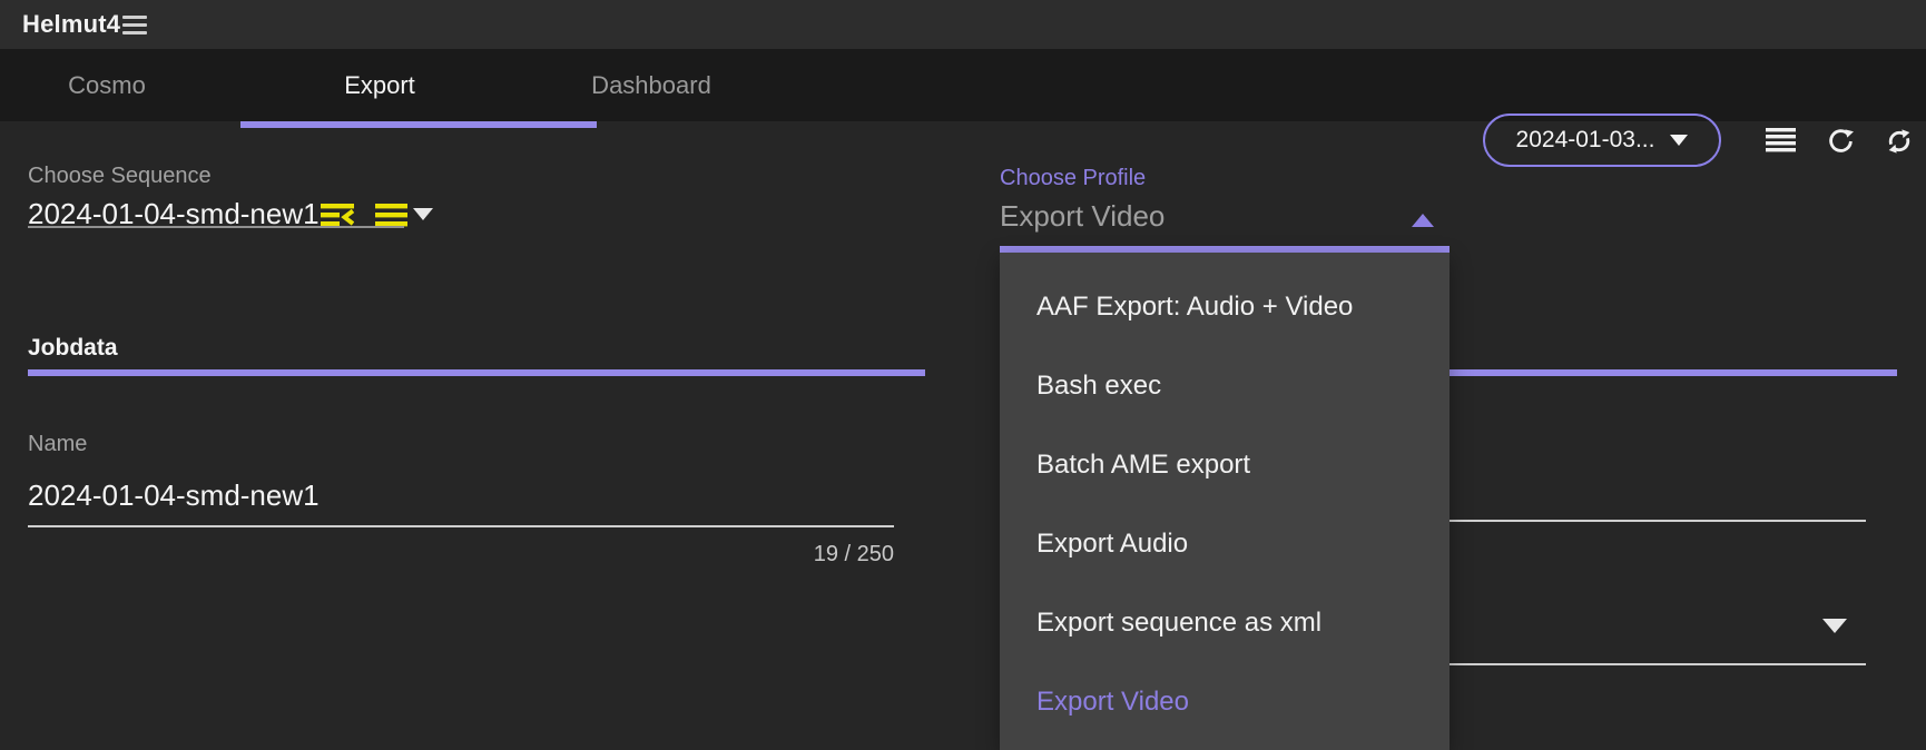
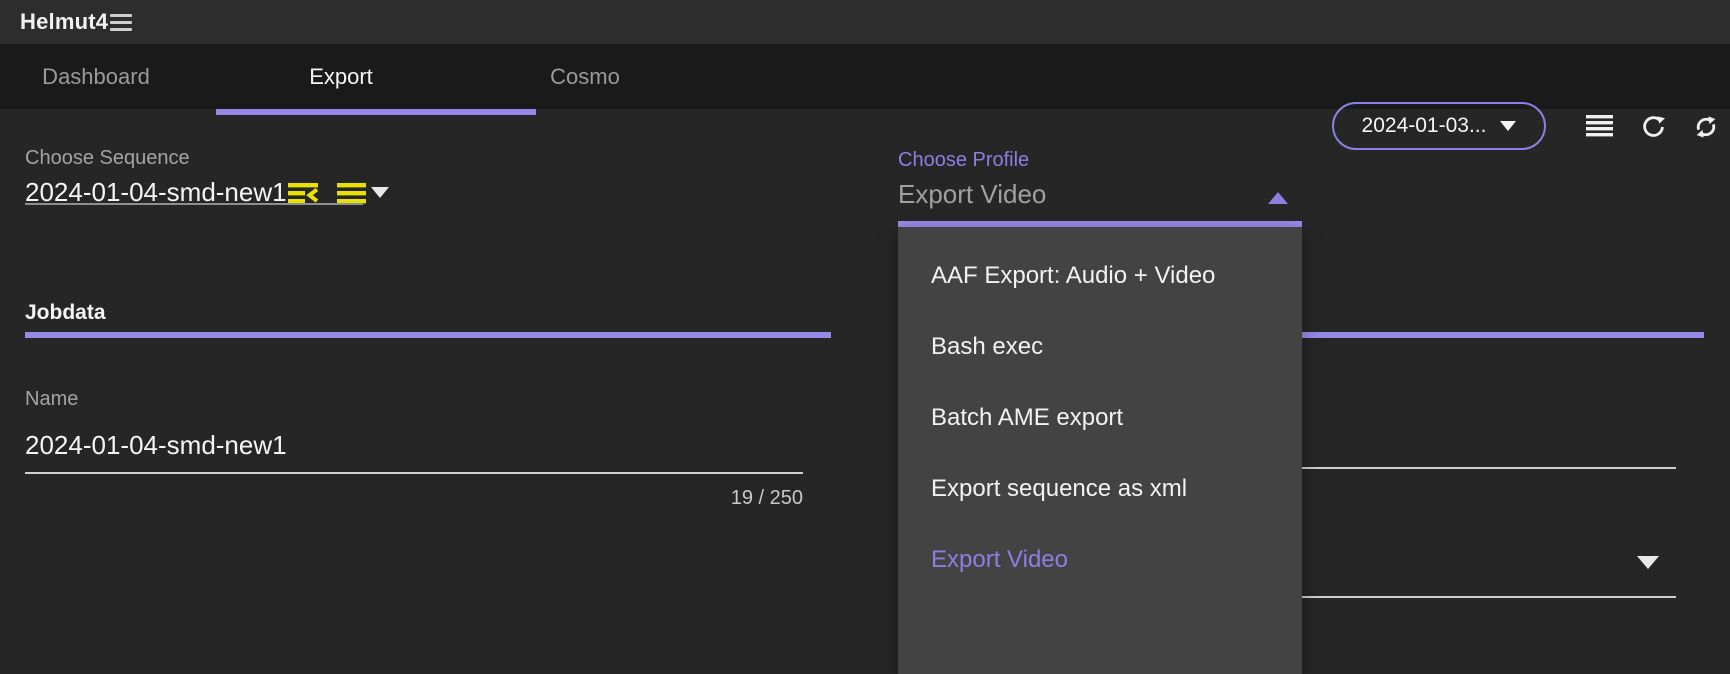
  Helmut4
- Cosmo
+ Dashboard
  Export
- Dashboard
+ Cosmo
  2024-01-03...
  Choose Sequence
  2024-01-04-smd-new1
  Jobdata
  Name
  2024-01-04-smd-new1
  19 / 250
  Choose Profile
  Export Video
  AAF Export: Audio + Video
  Bash exec
  Batch AME export
- Export Audio
  Export sequence as xml
  Export Video
